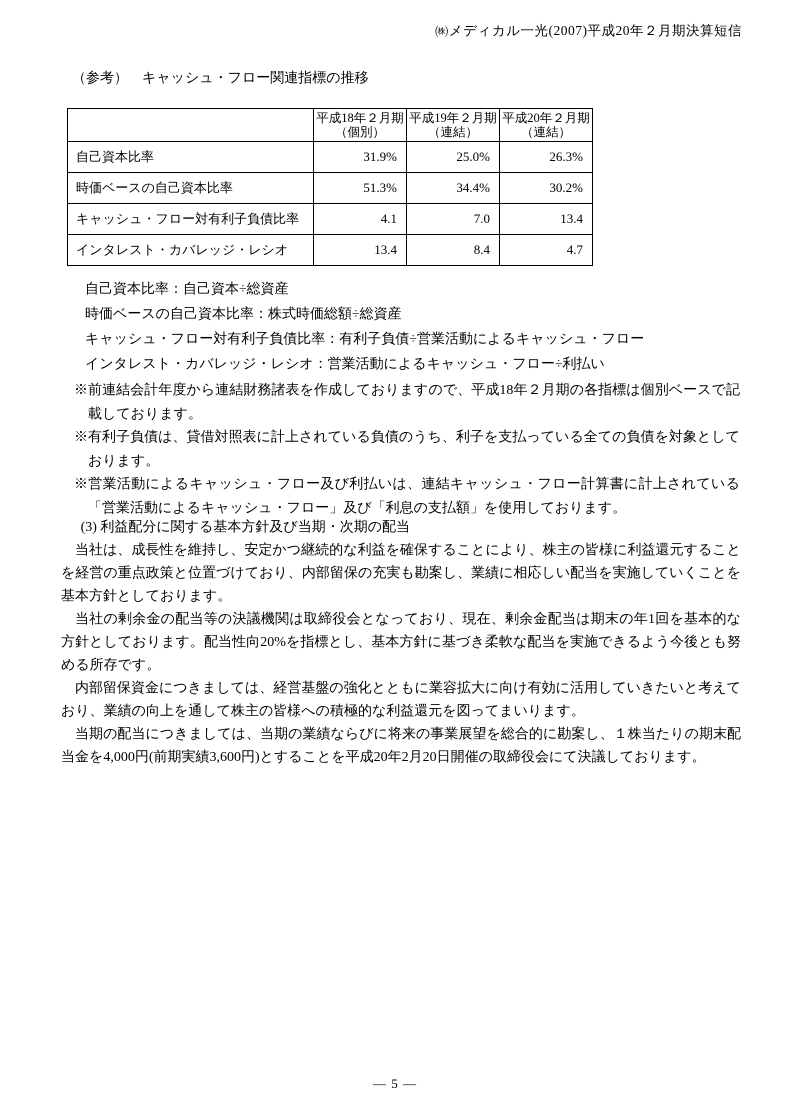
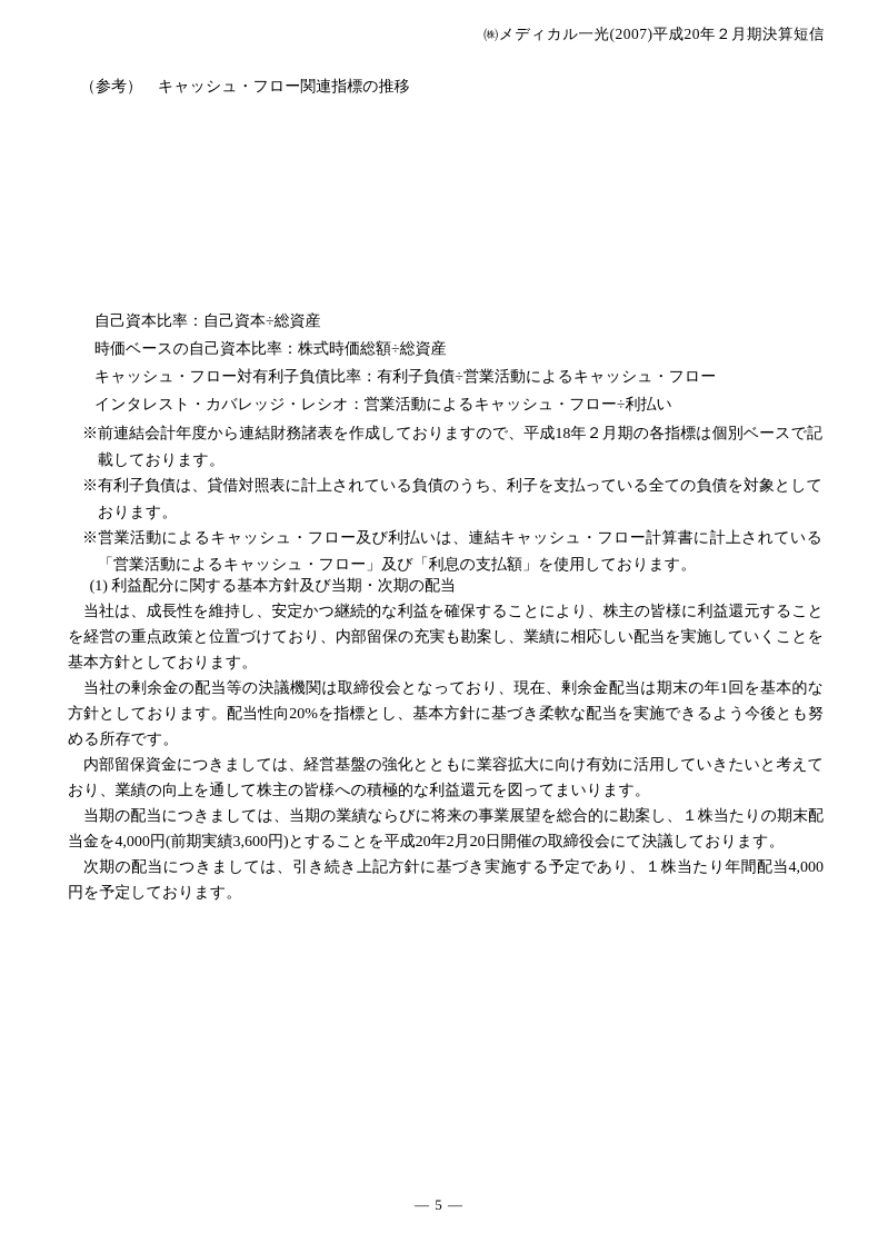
  ㈱メディカル一光(2007)平成20年２月期決算短信
  （参考） キャッシュ・フロー関連指標の推移
- 	平成18年２月期 （個別）	平成19年２月期 （連結）	平成20年２月期 （連結）
- 自己資本比率	31.9%	25.0%	26.3%
- 時価ベースの自己資本比率	51.3%	34.4%	30.2%
- キャッシュ・フロー対有利子負債比率	4.1	7.0	13.4
- インタレスト・カバレッジ・レシオ	13.4	8.4	4.7
  自己資本比率：自己資本÷総資産
  時価ベースの自己資本比率：株式時価総額÷総資産
  キャッシュ・フロー対有利子負債比率：有利子負債÷営業活動によるキャッシュ・フロー
  インタレスト・カバレッジ・レシオ：営業活動によるキャッシュ・フロー÷利払い
  ※前連結会計年度から連結財務諸表を作成しておりますので、平成18年２月期の各指標は個別ベースで記載しております。
  ※有利子負債は、貸借対照表に計上されている負債のうち、利子を支払っている全ての負債を対象としております。
  ※営業活動によるキャッシュ・フロー及び利払いは、連結キャッシュ・フロー計算書に計上されている「営業活動によるキャッシュ・フロー」及び「利息の支払額」を使用しております。
- (3) 利益配分に関する基本方針及び当期・次期の配当
+ (1) 利益配分に関する基本方針及び当期・次期の配当
  当社は、成長性を維持し、安定かつ継続的な利益を確保することにより、株主の皆様に利益還元することを経営の重点政策と位置づけており、内部留保の充実も勘案し、業績に相応しい配当を実施していくことを基本方針としております。
  当社の剰余金の配当等の決議機関は取締役会となっており、現在、剰余金配当は期末の年1回を基本的な方針としております。配当性向20%を指標とし、基本方針に基づき柔軟な配当を実施できるよう今後とも努める所存です。
  内部留保資金につきましては、経営基盤の強化とともに業容拡大に向け有効に活用していきたいと考えており、業績の向上を通して株主の皆様への積極的な利益還元を図ってまいります。
  当期の配当につきましては、当期の業績ならびに将来の事業展望を総合的に勘案し、１株当たりの期末配当金を4,000円(前期実績3,600円)とすることを平成20年2月20日開催の取締役会にて決議しております。
+ 次期の配当につきましては、引き続き上記方針に基づき実施する予定であり、１株当たり年間配当4,000円を予定しております。
  ― 5 ―
